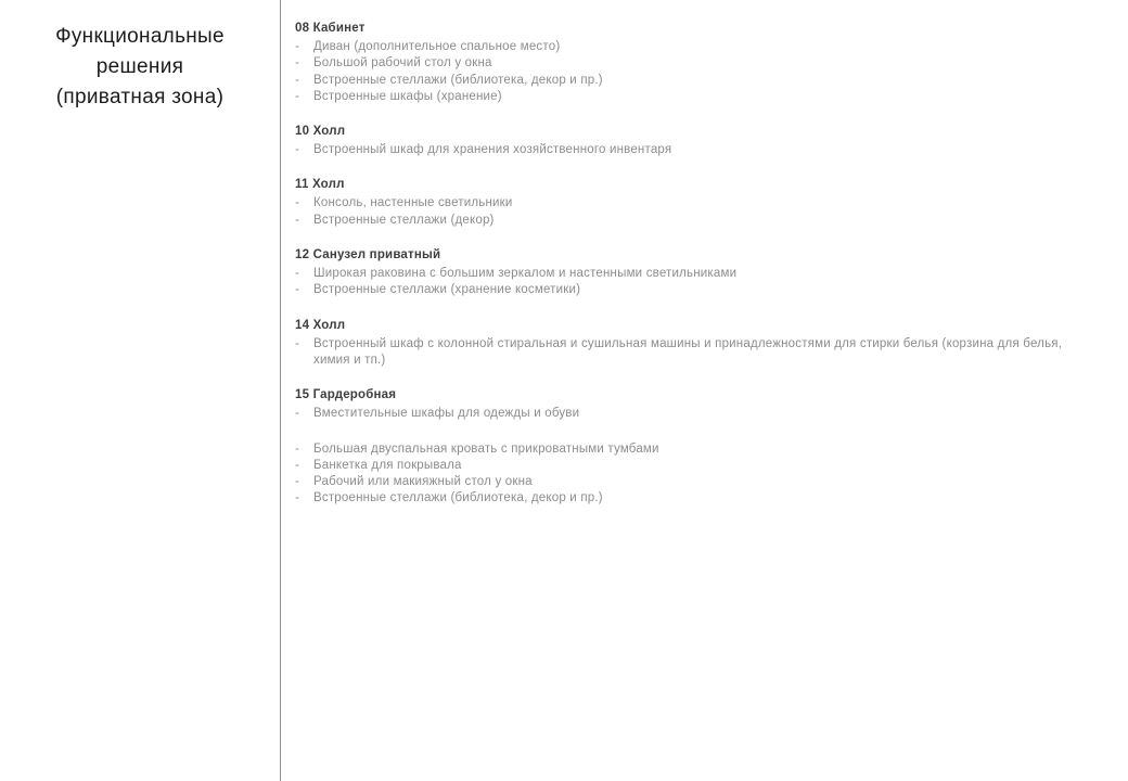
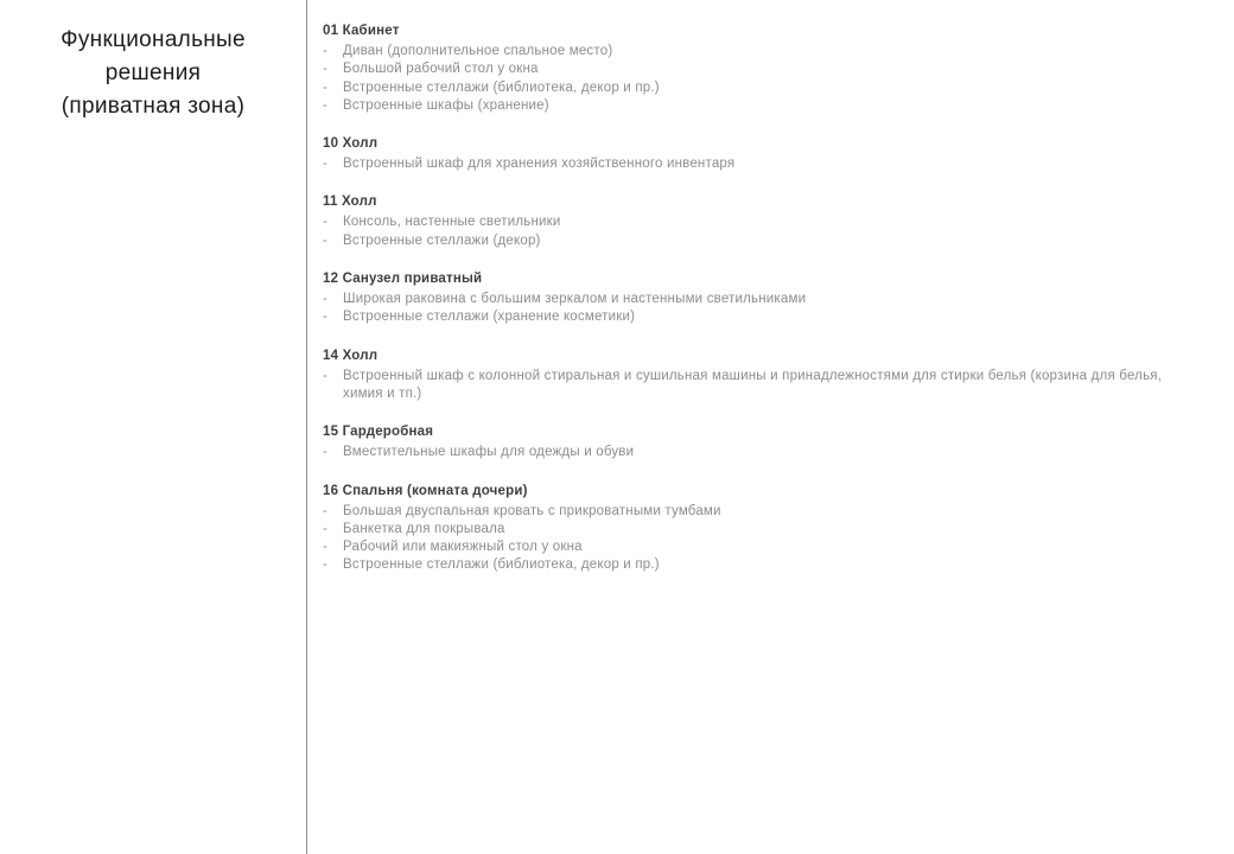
  Функциональные
  решения
  (приватная зона)
- 08 Кабинет
+ 01 Кабинет
  -
  Диван (дополнительное спальное место)
  -
  Большой рабочий стол у окна
  -
  Встроенные стеллажи (библиотека, декор и пр.)
  -
  Встроенные шкафы (хранение)
  10 Холл
  -
  Встроенный шкаф для хранения хозяйственного инвентаря
  11 Холл
  -
  Консоль, настенные светильники
  -
  Встроенные стеллажи (декор)
  12 Санузел приватный
  -
  Широкая раковина с большим зеркалом и настенными светильниками
  -
  Встроенные стеллажи (хранение косметики)
  14 Холл
  -
  Встроенный шкаф с колонной стиральная и сушильная машины и принадлежностями для стирки белья (корзина для белья, химия и тп.)
  15 Гардеробная
  -
  Вместительные шкафы для одежды и обуви
+ 16 Спальня (комната дочери)
  -
  Большая двуспальная кровать с прикроватными тумбами
  -
  Банкетка для покрывала
  -
  Рабочий или макияжный стол у окна
  -
  Встроенные стеллажи (библиотека, декор и пр.)
